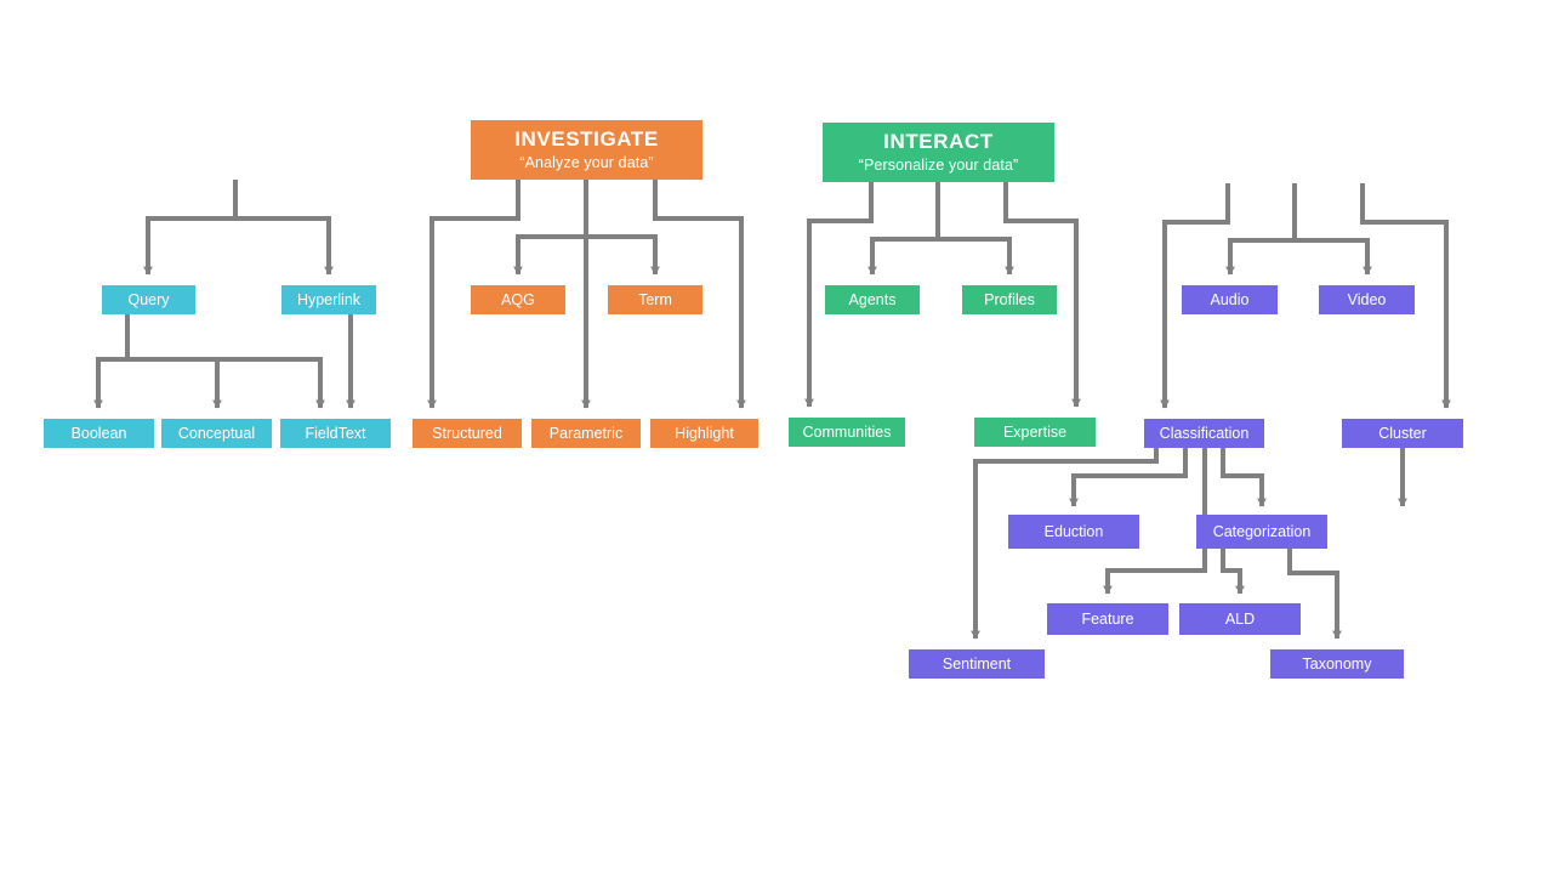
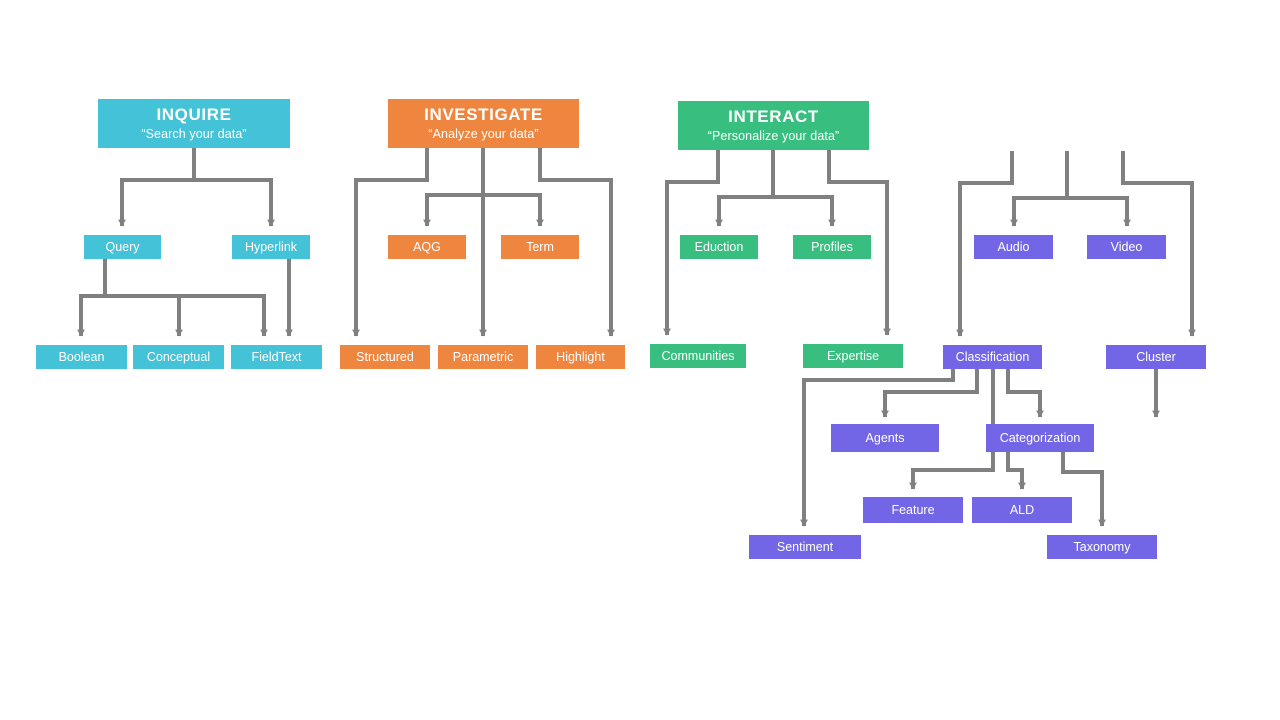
+ INQUIRE
+ “Search your data”
  INVESTIGATE
  “Analyze your data”
  INTERACT
  “Personalize your data”
  Query
  Hyperlink
  Boolean
  Conceptual
  FieldText
  AQG
  Term
  Structured
  Parametric
  Highlight
- Agents
+ Eduction
  Profiles
  Communities
  Expertise
  Audio
  Video
  Classification
  Cluster
- Eduction
+ Agents
  Categorization
  Feature
  ALD
  Sentiment
  Taxonomy
